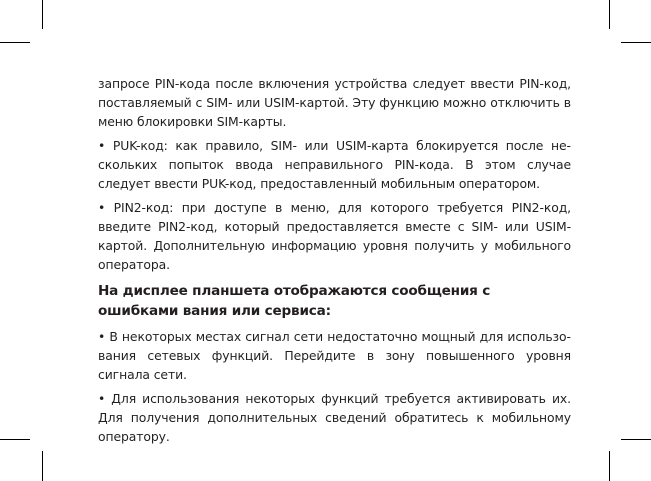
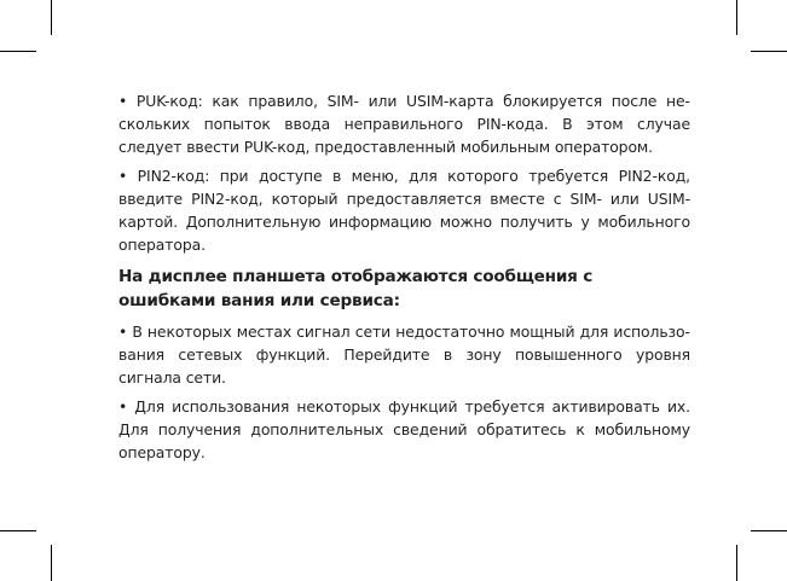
- запросе PIN-кода после включения устройства следует ввести PIN-код, поставляемый с SIM- или USIM-картой. Эту функцию можно отключить в меню блокировки SIM-карты.
  • PUK-код: как правило, SIM- или USIM-карта блокируется после не­скольких попыток ввода неправильного PIN-кода. В этом случае следует ввести PUK-код, предоставленный мобильным оператором.
- • PIN2-код: при доступе в меню, для которого требуется PIN2-код, введи­те PIN2-код, который предоставляется вместе с SIM- или USIM-картой. Дополнительную информацию уровня получить у мобильного оператора.
+ • PIN2-код: при доступе в меню, для которого требуется PIN2-код, введи­те PIN2-код, который предоставляется вместе с SIM- или USIM-картой. Дополнительную информацию можно получить у мобильного оператора.
  На дисплее планшета отображаются сообщения с ошибками вания или сервиса:
  • В некоторых местах сигнал сети недостаточно мощный для использо­вания сетевых функций. Перейдите в зону повышенного уровня сигнала сети.
  • Для использования некоторых функций требуется активировать их. Для получения дополнительных сведений обратитесь к мобильному оператору.
